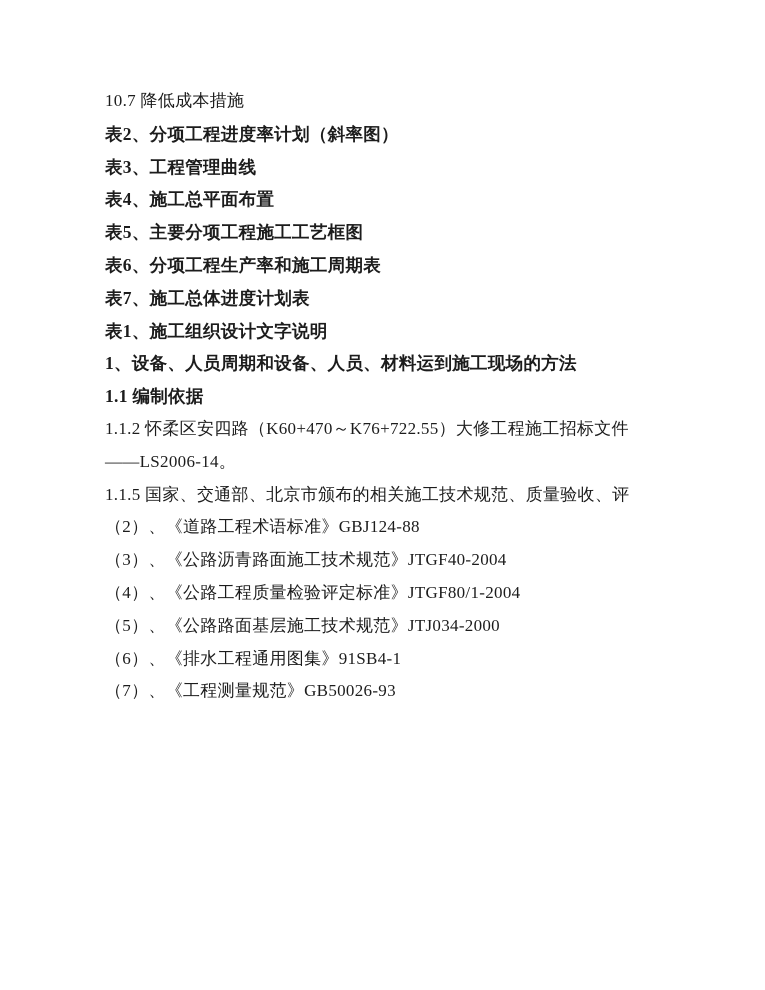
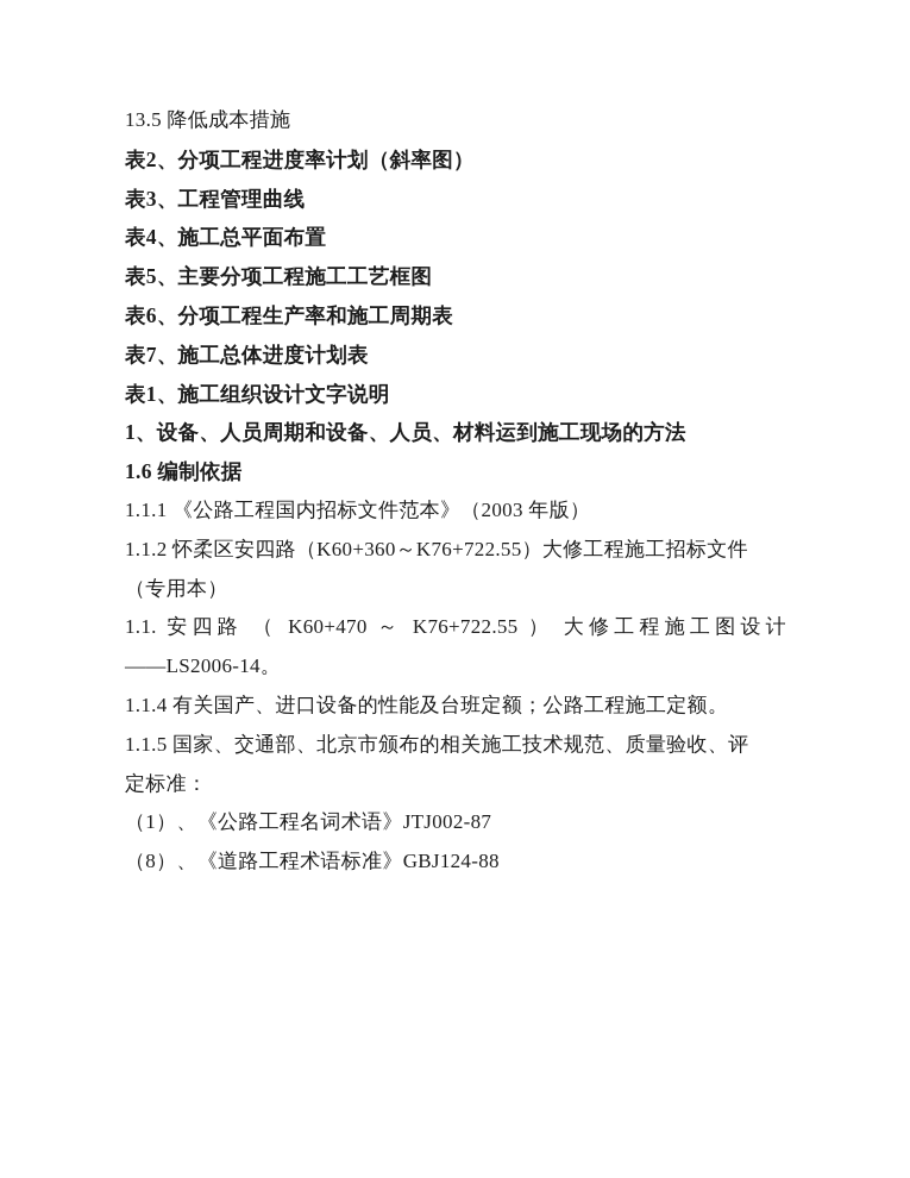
- 10.7 降低成本措施
+ 13.5 降低成本措施
  表2、分项工程进度率计划（斜率图）
  表3、工程管理曲线
  表4、施工总平面布置
  表5、主要分项工程施工工艺框图
  表6、分项工程生产率和施工周期表
  表7、施工总体进度计划表
  表1、施工组织设计文字说明
  1、设备、人员周期和设备、人员、材料运到施工现场的方法
- 1.1 编制依据
+ 1.6 编制依据
+ 1.1.1 《公路工程国内招标文件范本》（2003 年版）
- 1.1.2 怀柔区安四路（K60+470～K76+722.55）大修工程施工招标文件
+ 1.1.2 怀柔区安四路（K60+360～K76+722.55）大修工程施工招标文件
+ （专用本）
+ 1.1. 安四路 （ K60+470 ～ K76+722.55 ） 大修工程施工图设计
  ——LS2006-14。
+ 1.1.4 有关国产、进口设备的性能及台班定额；公路工程施工定额。
  1.1.5 国家、交通部、北京市颁布的相关施工技术规范、质量验收、评
+ 定标准：
+ （1）、《公路工程名词术语》JTJ002-87
- （2）、《道路工程术语标准》GBJ124-88
+ （8）、《道路工程术语标准》GBJ124-88
- （3）、《公路沥青路面施工技术规范》JTGF40-2004
- （4）、《公路工程质量检验评定标准》JTGF80/1-2004
- （5）、《公路路面基层施工技术规范》JTJ034-2000
- （6）、《排水工程通用图集》91SB4-1
- （7）、《工程测量规范》GB50026-93
